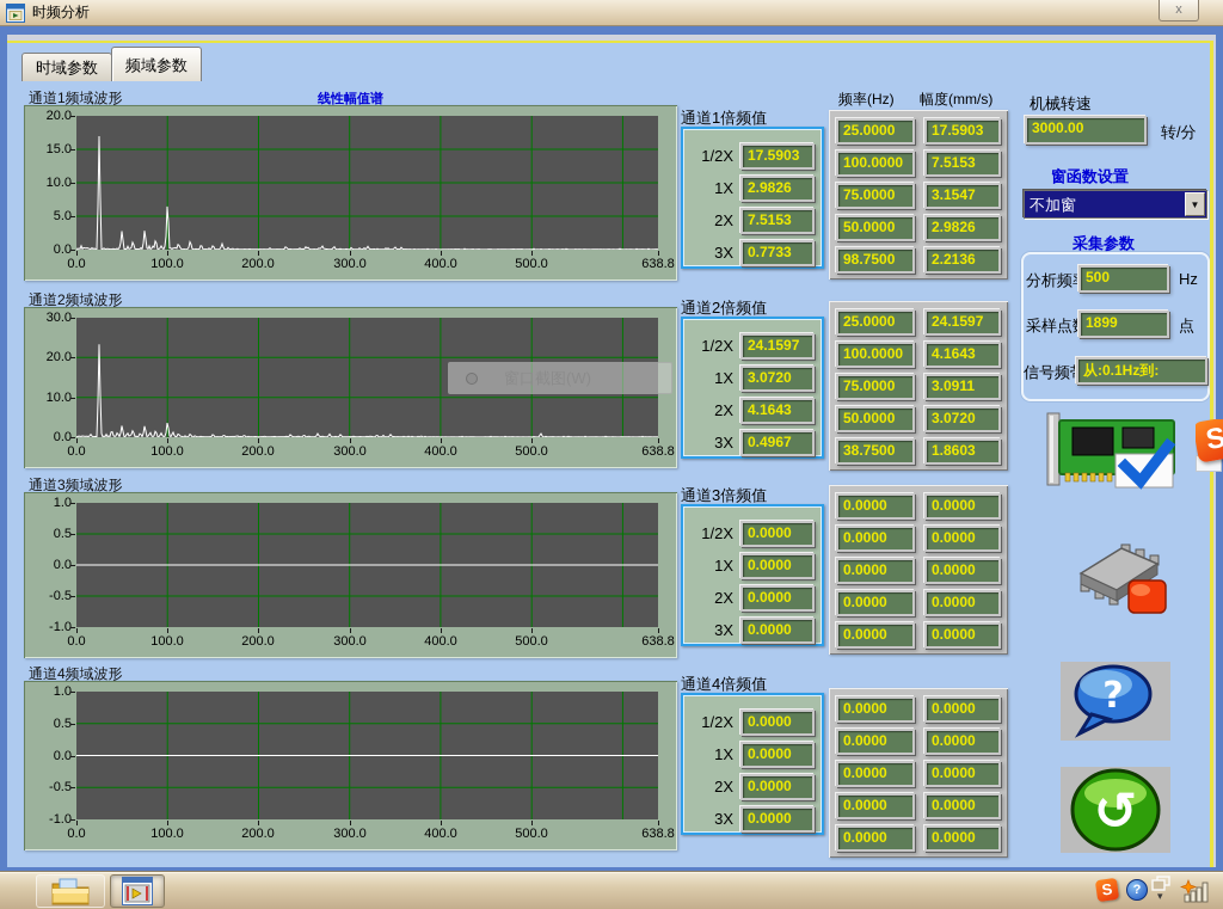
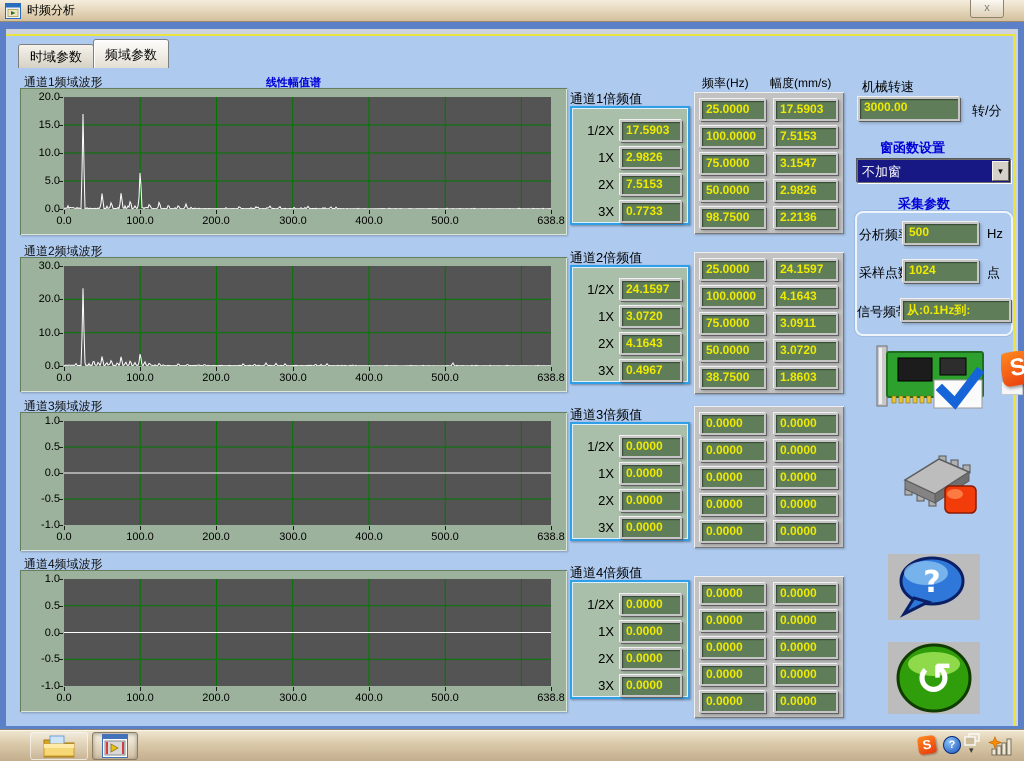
  时频分析
  x
  时域参数
  频域参数
  频率(Hz)
  幅度(mm/s)
  机械转速
  3000.00
  转/分
  窗函数设置
  不加窗
  ▼
  采集参数
  分析频
  500
  Hz
  采样点
- 1899
+ 1024
  点
  信号频
  从:0.1Hz到:
  ?
  ↺
- 窗口截图(W)
  通道1频域波形
  线性幅值谱
  20.0
  15.0
  10.0
  5.0
  0.0
  0.0
  100.0
  200.0
  300.0
  400.0
  500.0
  638.8
  通道2频域波形
  30.0
  20.0
  10.0
  0.0
  0.0
  100.0
  200.0
  300.0
  400.0
  500.0
  638.8
  通道3频域波形
  1.0
  0.5
  0.0
  -0.5
  -1.0
  0.0
  100.0
  200.0
  300.0
  400.0
  500.0
  638.8
  通道4频域波形
  1.0
  0.5
  0.0
  -0.5
  -1.0
  0.0
  100.0
  200.0
  300.0
  400.0
  500.0
  638.8
  通道1倍频值
  1/2X
  17.5903
  1X
  2.9826
  2X
  7.5153
  3X
  0.7733
  通道2倍频值
  1/2X
  24.1597
  1X
  3.0720
  2X
  4.1643
  3X
  0.4967
  通道3倍频值
  1/2X
  0.0000
  1X
  0.0000
  2X
  0.0000
  3X
  0.0000
  通道4倍频值
  1/2X
  0.0000
  1X
  0.0000
  2X
  0.0000
  3X
  0.0000
  25.0000
  17.5903
  100.0000
  7.5153
  75.0000
  3.1547
  50.0000
  2.9826
  98.7500
  2.2136
  25.0000
  24.1597
  100.0000
  4.1643
  75.0000
  3.0911
  50.0000
  3.0720
  38.7500
  1.8603
  0.0000
  0.0000
  0.0000
  0.0000
  0.0000
  0.0000
  0.0000
  0.0000
  0.0000
  0.0000
  0.0000
  0.0000
  0.0000
  0.0000
  0.0000
  0.0000
  0.0000
  0.0000
  0.0000
  0.0000
  ?
  ▾
